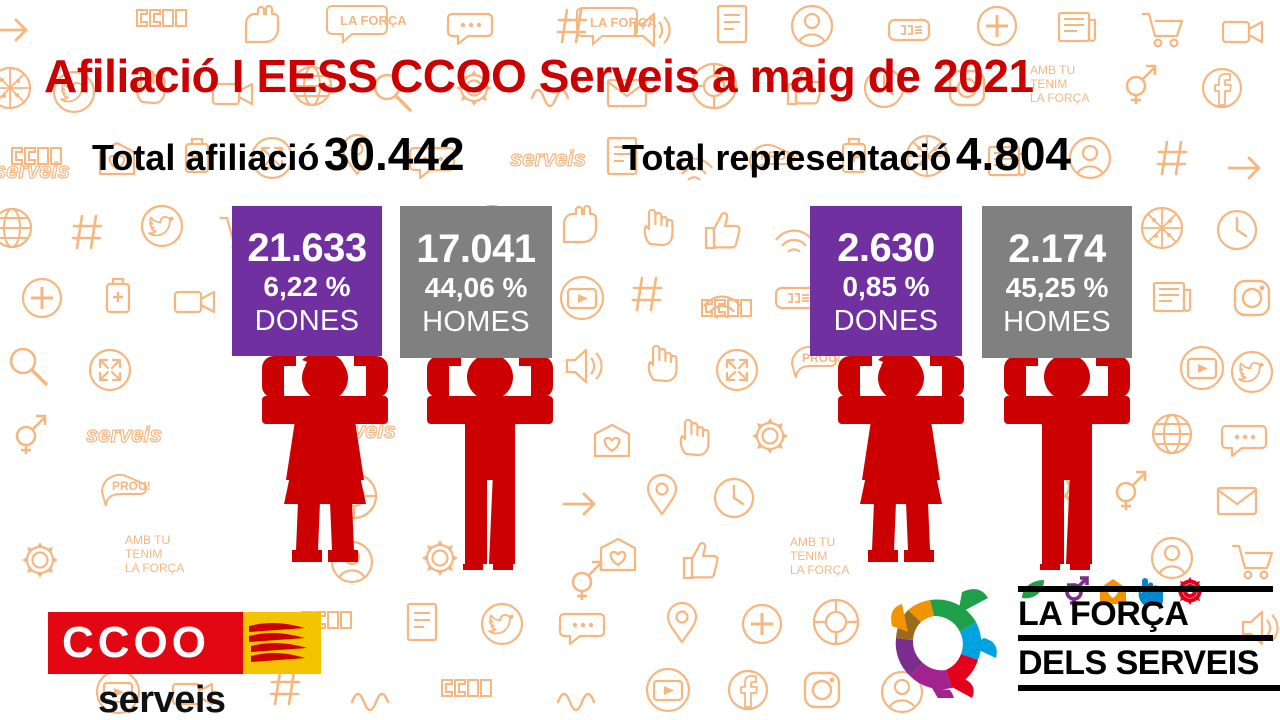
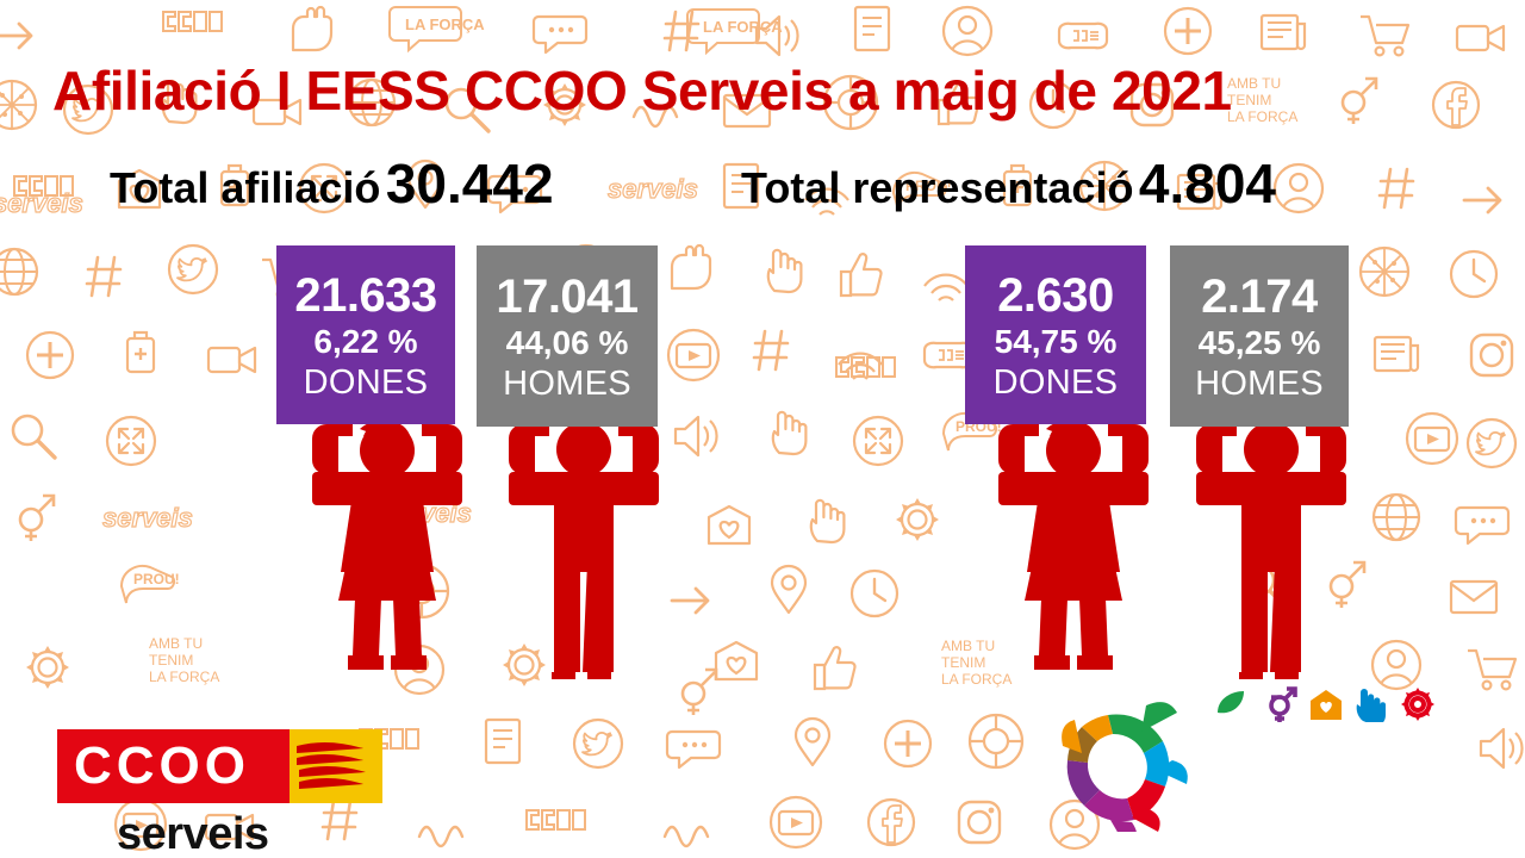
  Afiliació I EESS CCOO Serveis a maig de 2021
  Total afiliació 30.442
  Total representació 4.804
  21.633
  6,22 %
  DONES
  17.041
  44,06 %
  HOMES
  2.630
- 0,85 %
+ 54,75 %
  DONES
  2.174
  45,25 %
  HOMES
  CCOO
  serveis
- LA FORÇA
- DELS SERVEIS
